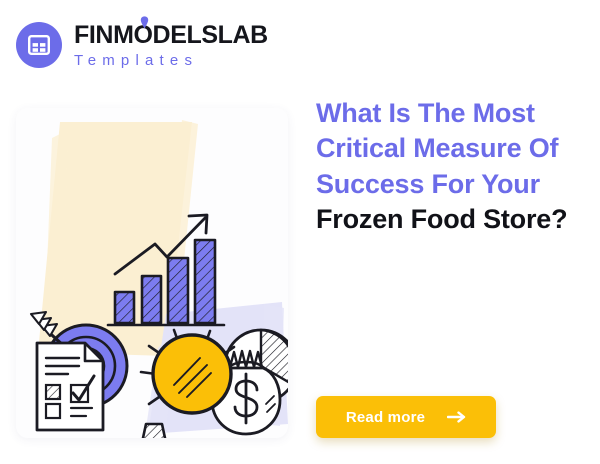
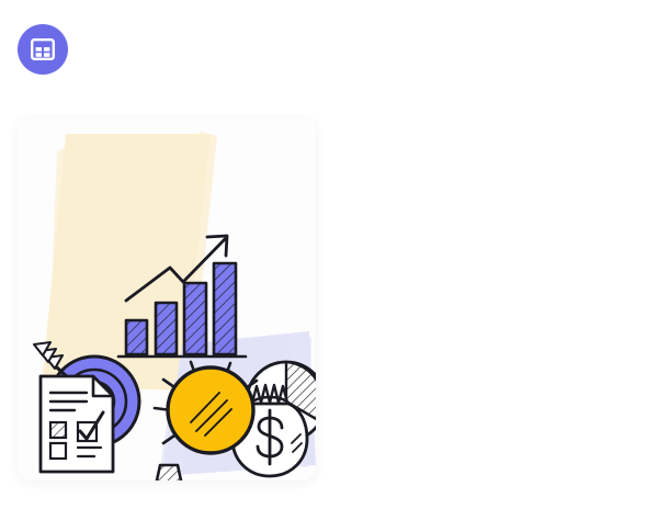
- FINMODELSLAB
- Templates
- What Is The Most Critical Measure Of Success For Your Frozen Food Store?
- Read more
